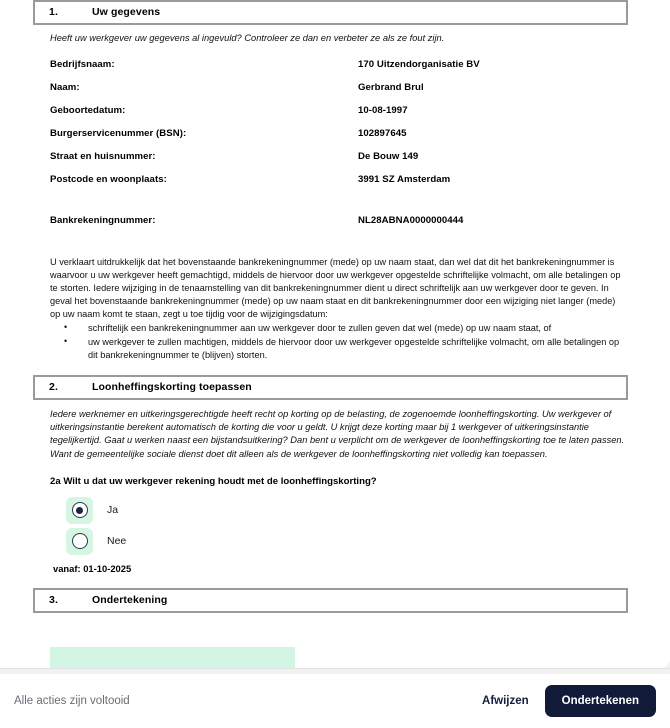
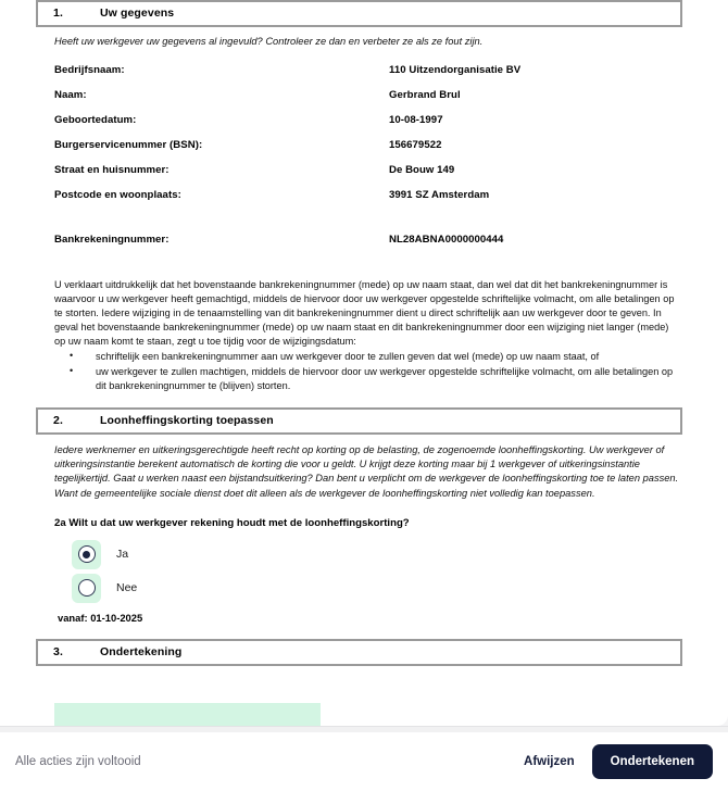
  1.
  Uw gegevens
  Heeft uw werkgever uw gegevens al ingevuld? Controleer ze dan en verbeter ze als ze fout zijn.
- Bedrijfsnaam:	170 Uitzendorganisatie BV
+ Bedrijfsnaam:	110 Uitzendorganisatie BV
  Naam:	Gerbrand Brul
  Geboortedatum:	10-08-1997
- Burgerservicenummer (BSN):	102897645
+ Burgerservicenummer (BSN):	156679522
  Straat en huisnummer:	De Bouw 149
  Postcode en woonplaats:	3991 SZ Amsterdam
  Bankrekeningnummer:	NL28ABNA0000000444
  U verklaart uitdrukkelijk dat het bovenstaande bankrekeningnummer (mede) op uw naam staat, dan wel dat dit het bankrekeningnummer is waarvoor u uw werkgever heeft gemachtigd, middels de hiervoor door uw werkgever opgestelde schriftelijke volmacht, om alle betalingen op te storten. Iedere wijziging in de tenaamstelling van dit bankrekeningnummer dient u direct schriftelijk aan uw werkgever door te geven. In geval het bovenstaande bankrekeningnummer (mede) op uw naam staat en dit bankrekeningnummer door een wijziging niet langer (mede) op uw naam komt te staan, zegt u toe tijdig voor de wijzigingsdatum:
  schriftelijk een bankrekeningnummer aan uw werkgever door te zullen geven dat wel (mede) op uw naam staat, of
  uw werkgever te zullen machtigen, middels de hiervoor door uw werkgever opgestelde schriftelijke volmacht, om alle betalingen op dit bankrekeningnummer te (blijven) storten.
  2.
  Loonheffingskorting toepassen
  Iedere werknemer en uitkeringsgerechtigde heeft recht op korting op de belasting, de zogenoemde loonheffingskorting. Uw werkgever of uitkeringsinstantie berekent automatisch de korting die voor u geldt. U krijgt deze korting maar bij 1 werkgever of uitkeringsinstantie tegelijkertijd. Gaat u werken naast een bijstandsuitkering? Dan bent u verplicht om de werkgever de loonheffingskorting toe te laten passen. Want de gemeentelijke sociale dienst doet dit alleen als de werkgever de loonheffingskorting niet volledig kan toepassen.
  2a Wilt u dat uw werkgever rekening houdt met de loonheffingskorting?
  Ja
  Nee
  vanaf: 01-10-2025
  3.
  Ondertekening
  Alle acties zijn voltooid
  Afwijzen
  Ondertekenen
